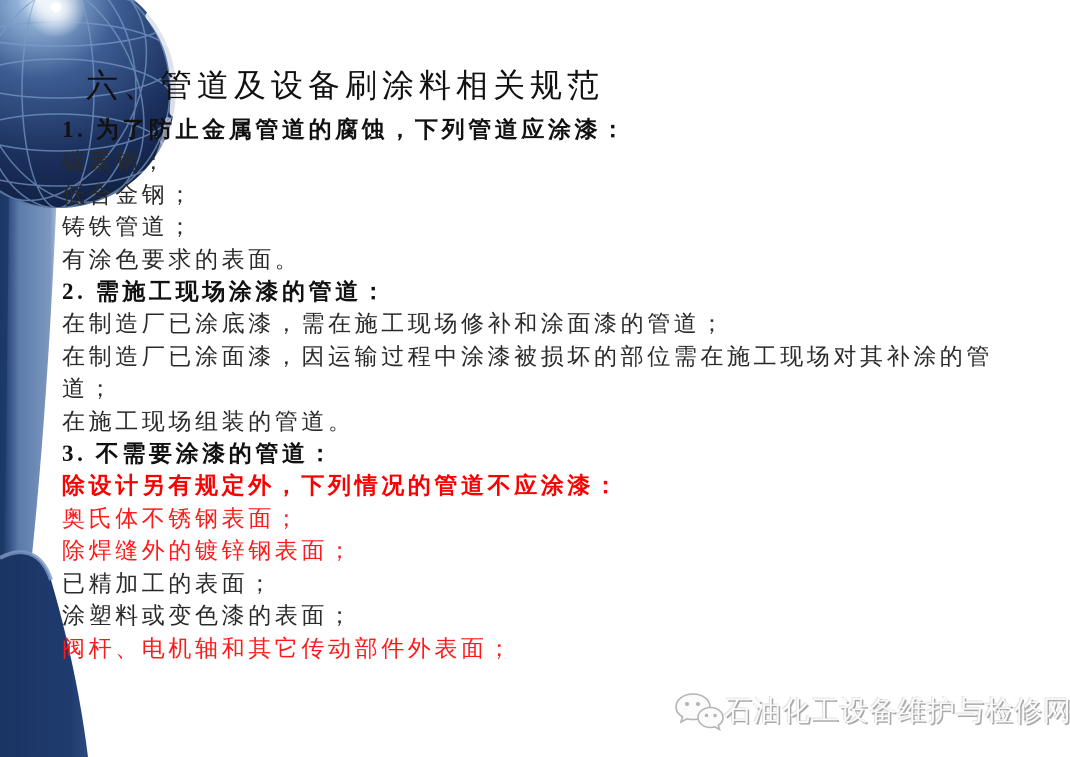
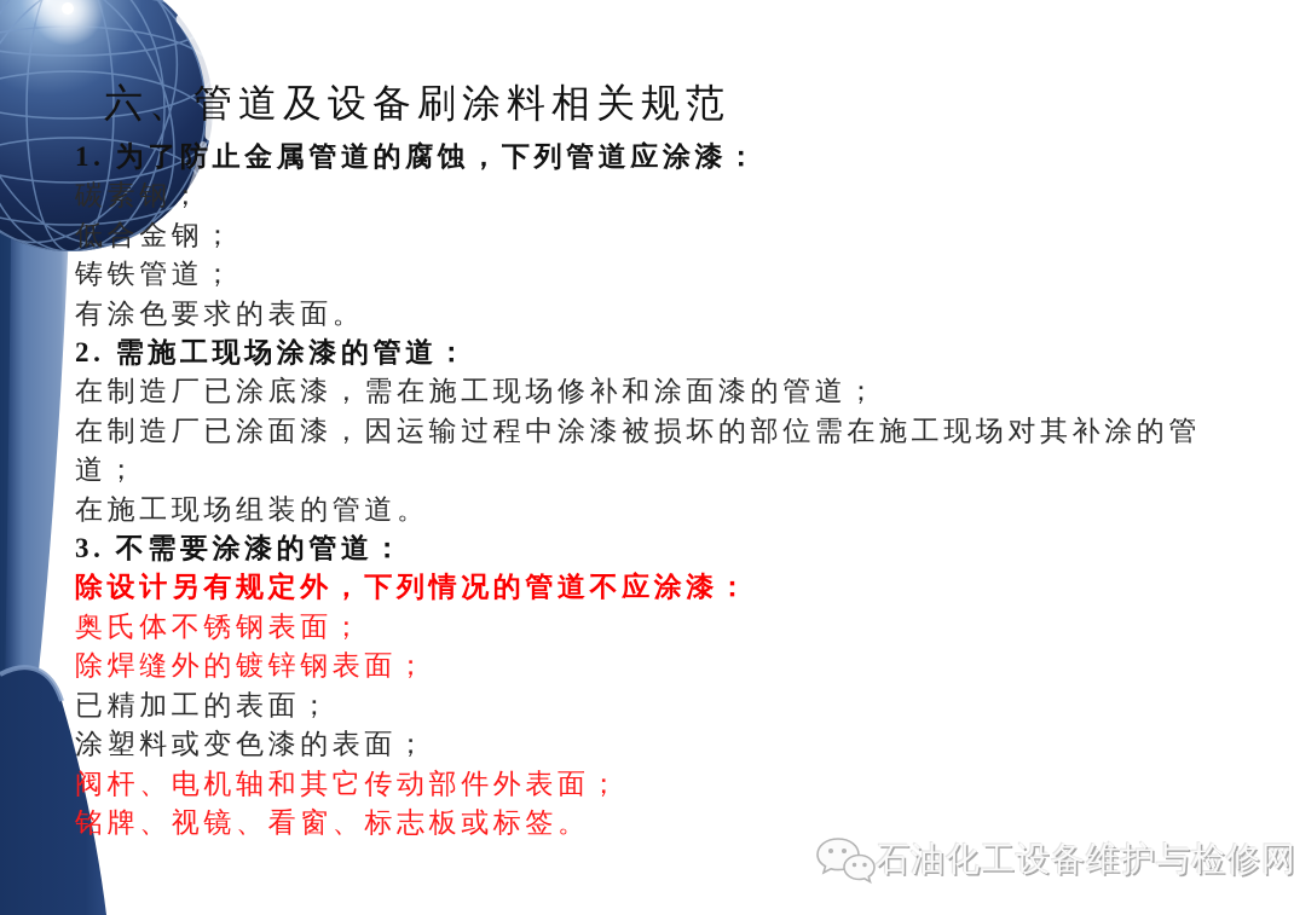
  六、管道及设备刷涂料相关规范
  1. 为了防止金属管道的腐蚀，下列管道应涂漆：
  碳素钢；
  低合金钢；
  铸铁管道；
  有涂色要求的表面。
  2. 需施工现场涂漆的管道：
  在制造厂已涂底漆，需在施工现场修补和涂面漆的管道；
  在制造厂已涂面漆，因运输过程中涂漆被损坏的部位需在施工现场对其补涂的管道；
  在施工现场组装的管道。
  3. 不需要涂漆的管道：
  除设计另有规定外，下列情况的管道不应涂漆：
  奥氏体不锈钢表面；
  除焊缝外的镀锌钢表面；
  已精加工的表面；
  涂塑料或变色漆的表面；
  阀杆、电机轴和其它传动部件外表面；
+ 铭牌、视镜、看窗、标志板或标签。
  石油化工设备维护与检修网
